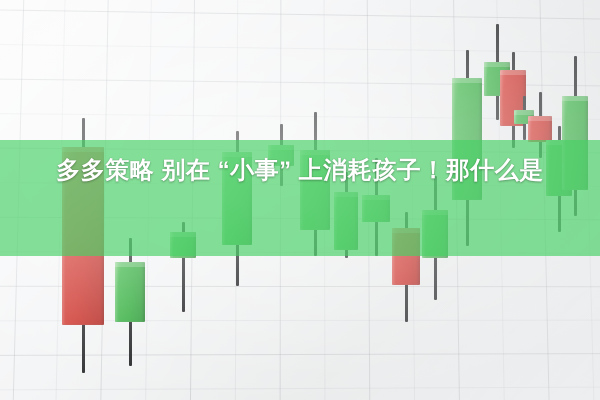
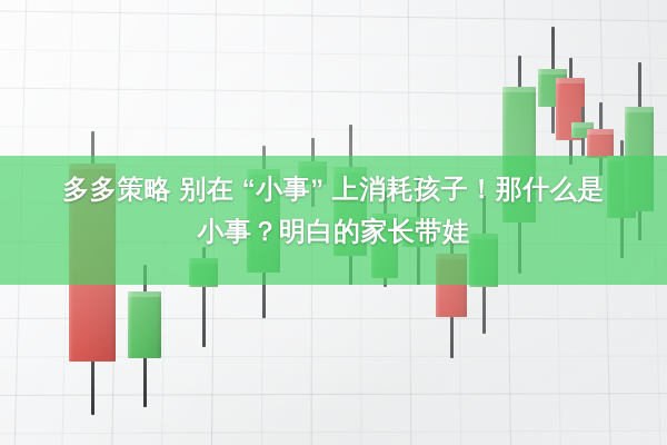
  多多策略 别在 “小事” 上消耗孩子！那什么是
+ 小事？明白的家长带娃
